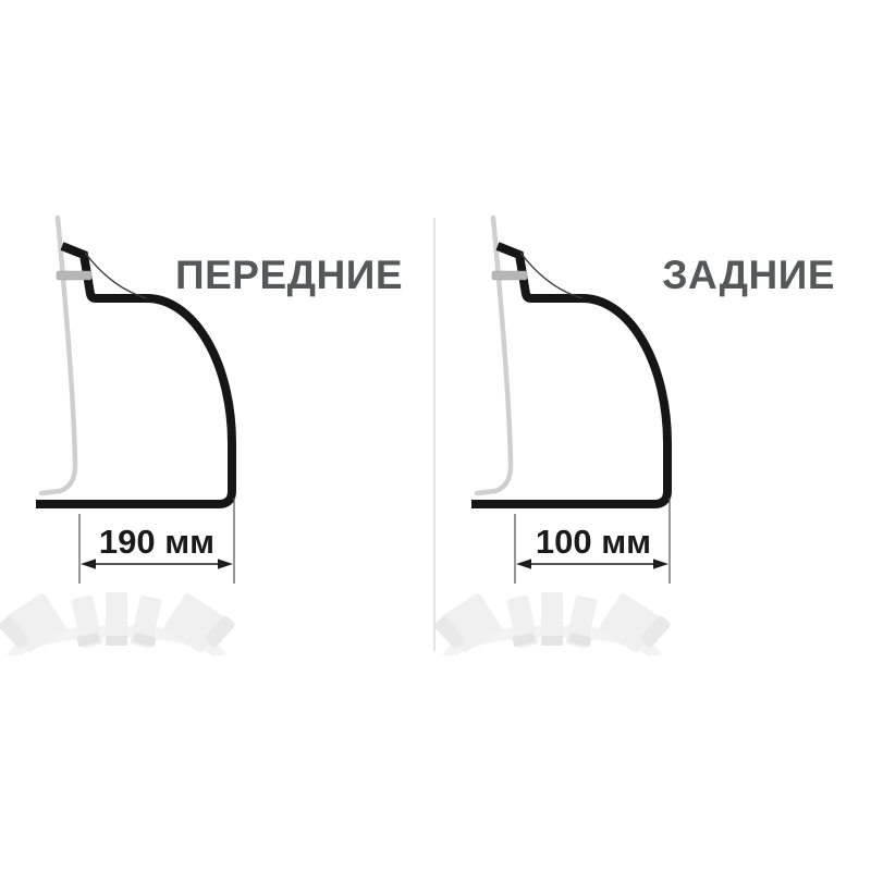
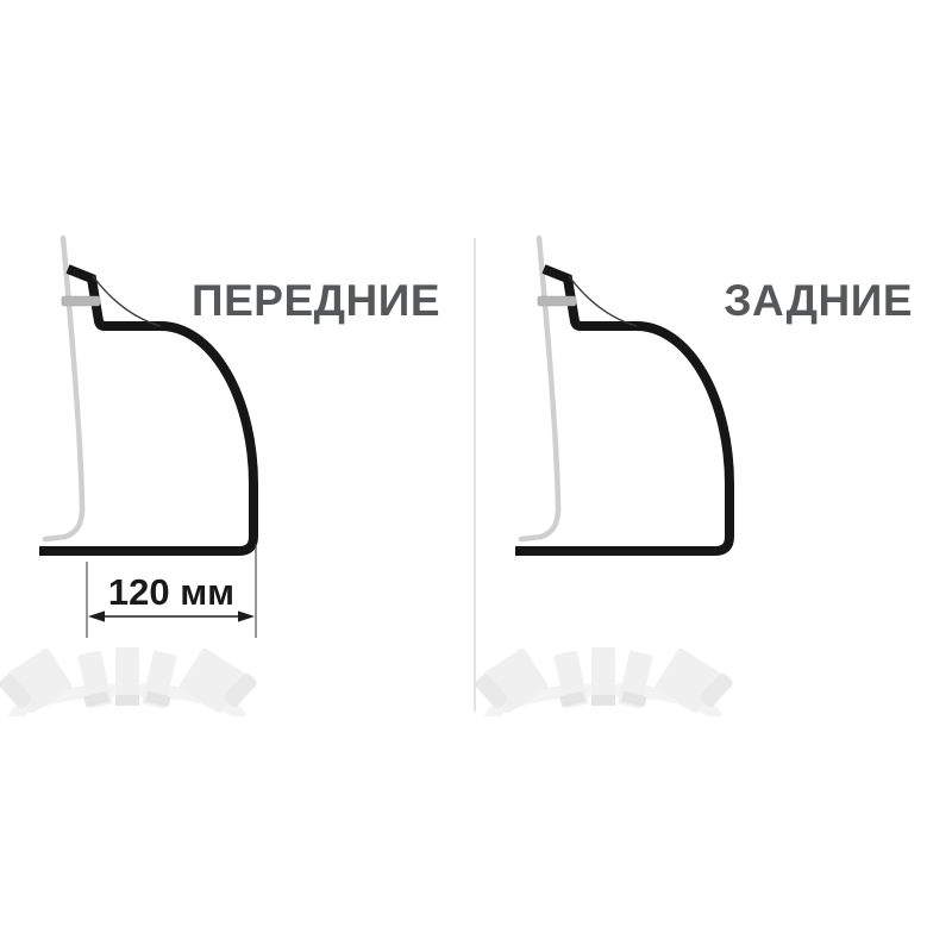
- 190 мм
+ 120 мм
  ПЕРЕДНИЕ
- 100 мм
  ЗАДНИЕ
